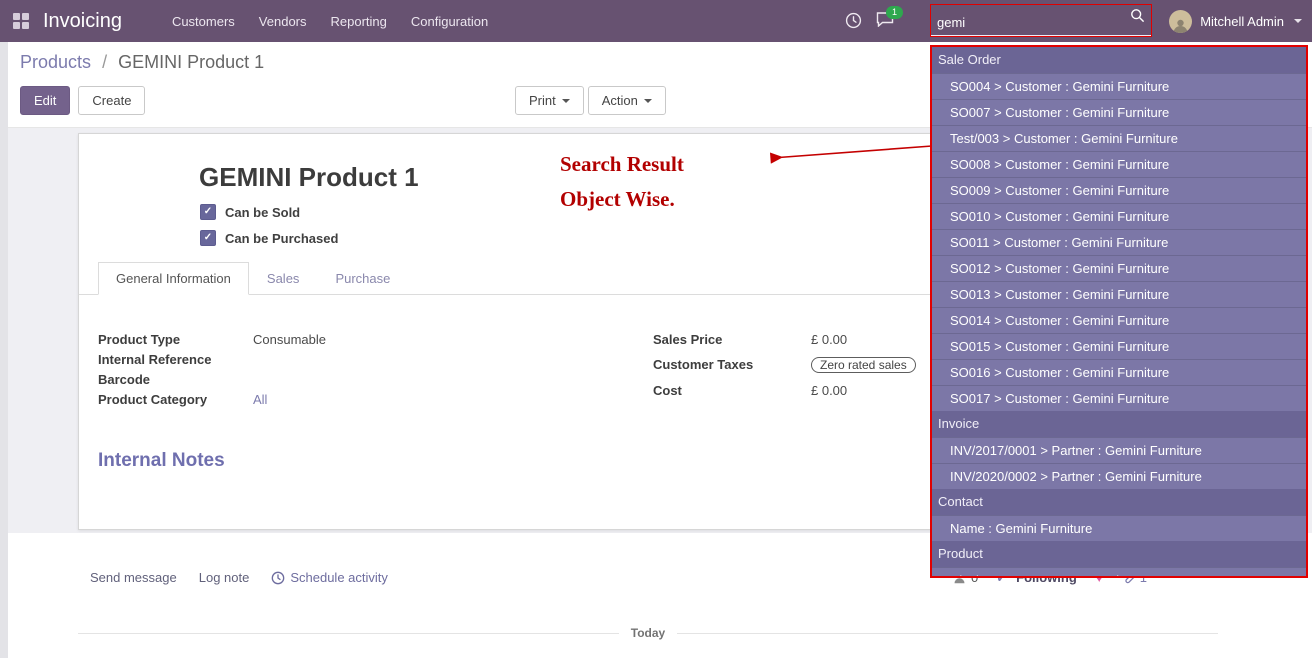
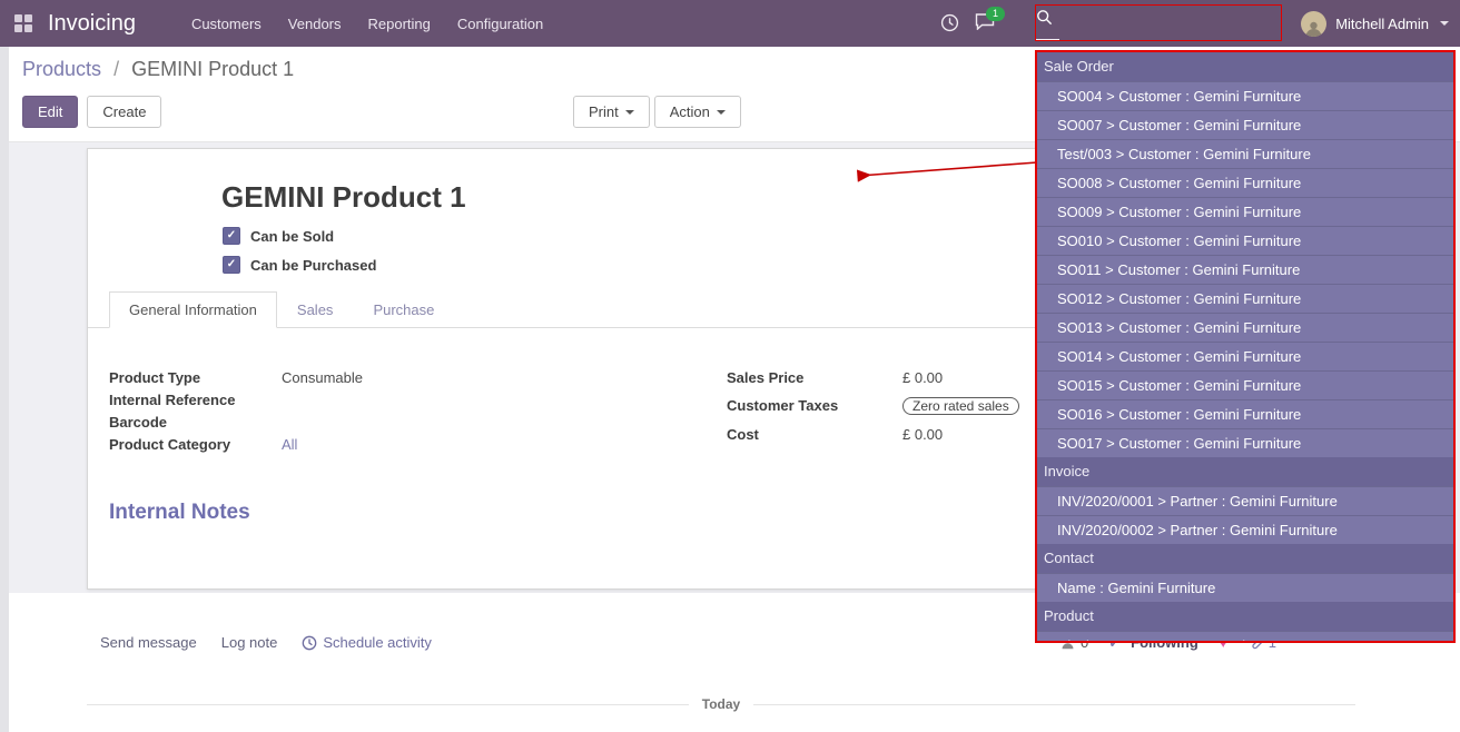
  Invoicing
  Customers
  Vendors
  Reporting
  Configuration
  1
- gemi
  Mitchell Admin
  Products / GEMINI Product 1
  Edit
  Create
  Print
  Action
  GEMINI Product 1
  Can be Sold
  Can be Purchased
  General Information
  Sales
  Purchase
  Product Type
  Consumable
  Internal Reference
  Barcode
  Product Category
  All
  Sales Price
  £ 0.00
  Customer Taxes
  Zero rated sales
  Cost
  £ 0.00
  Internal Notes
- Search Result
- Object Wise.
  Send message
  Log note
  Schedule activity
  Today
  Sale Order
  SO004 > Customer : Gemini Furniture
  SO007 > Customer : Gemini Furniture
  Test/003 > Customer : Gemini Furniture
  SO008 > Customer : Gemini Furniture
  SO009 > Customer : Gemini Furniture
  SO010 > Customer : Gemini Furniture
  SO011 > Customer : Gemini Furniture
  SO012 > Customer : Gemini Furniture
  SO013 > Customer : Gemini Furniture
  SO014 > Customer : Gemini Furniture
  SO015 > Customer : Gemini Furniture
  SO016 > Customer : Gemini Furniture
  SO017 > Customer : Gemini Furniture
  Invoice
- INV/2017/0001 > Partner : Gemini Furniture
+ INV/2020/0001 > Partner : Gemini Furniture
  INV/2020/0002 > Partner : Gemini Furniture
  Contact
  Name : Gemini Furniture
  Product
